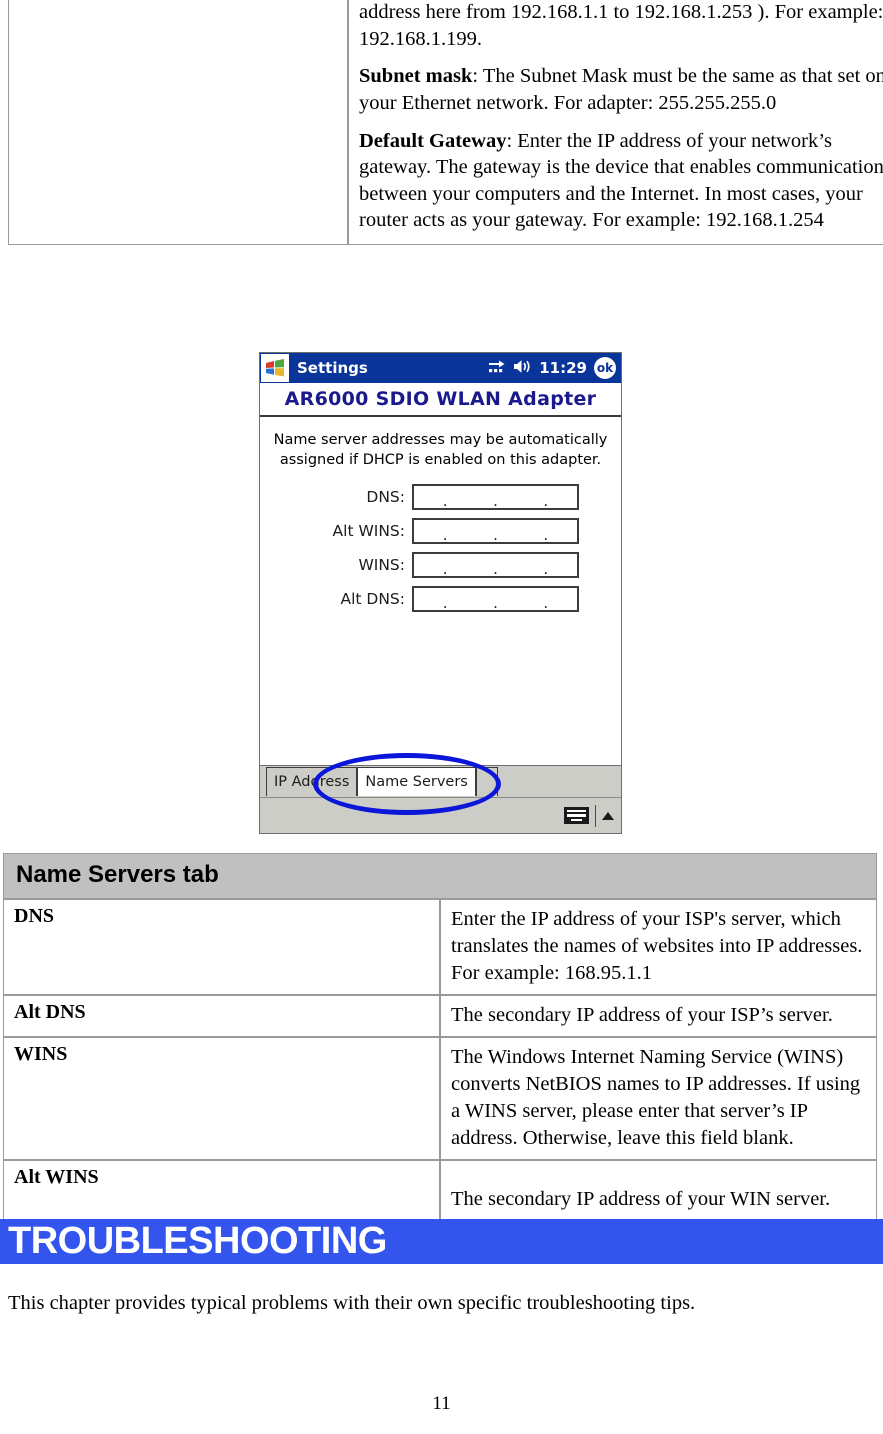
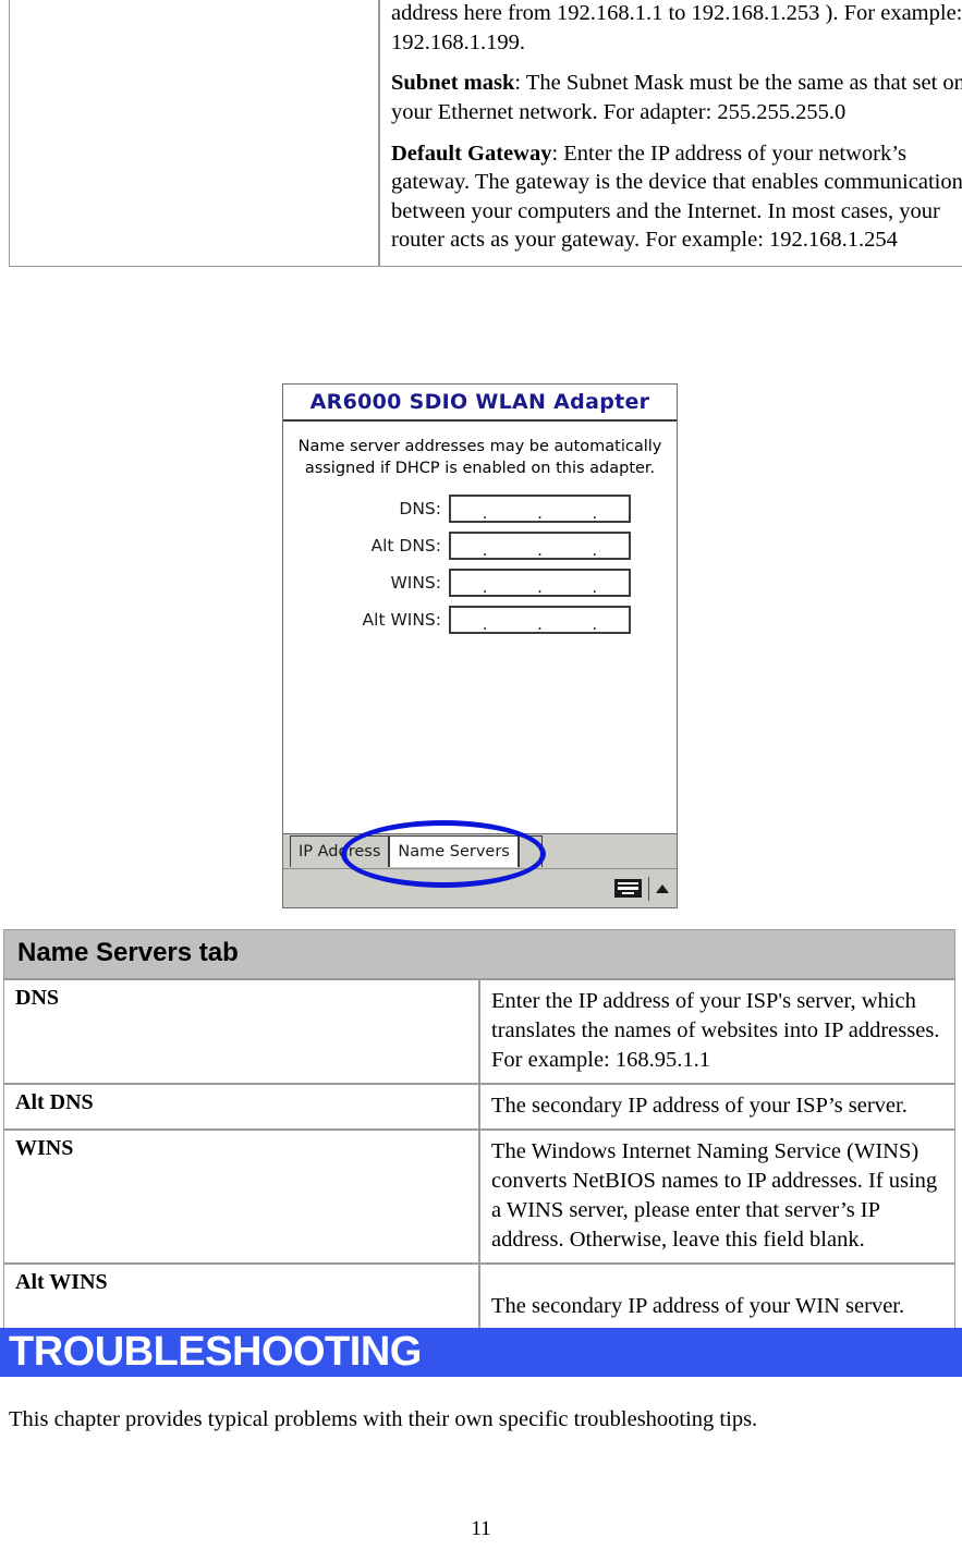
  	address here from 192.168.1.1 to 192.168.1.253 ). For example: 192.168.1.199. Subnet mask: The Subnet Mask must be the same as that set on your Ethernet network. For adapter: 255.255.255.0 Default Gateway: Enter the IP address of your network’s gateway. The gateway is the device that enables communication between your computers and the Internet. In most cases, your router acts as your gateway. For example: 192.168.1.254
- Settings
- 11:29
- ok
  AR6000 SDIO WLAN Adapter
  Name server addresses may be automatically assigned if DHCP is enabled on this adapter.
  DNS:
  .
  .
  .
- Alt WINS:
+ Alt DNS:
  .
  .
  .
  WINS:
  .
  .
  .
- Alt DNS:
+ Alt WINS:
  .
  .
  .
  IP Address
  Name Servers
  Name Servers tab
  DNS	Enter the IP address of your ISP's server, which translates the names of websites into IP addresses. For example: 168.95.1.1
  Alt DNS	The secondary IP address of your ISP’s server.
  WINS	The Windows Internet Naming Service (WINS) converts NetBIOS names to IP addresses. If using a WINS server, please enter that server’s IP address. Otherwise, leave this field blank.
  Alt WINS	The secondary IP address of your WIN server.
  TROUBLESHOOTING
  This chapter provides typical problems with their own specific troubleshooting tips.
  11
